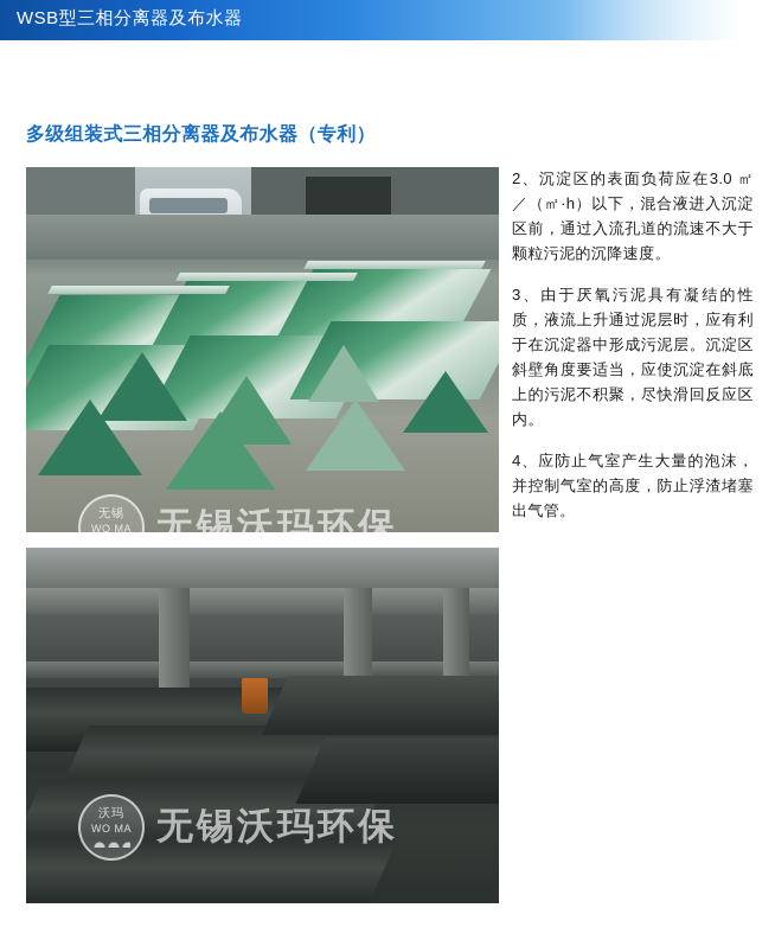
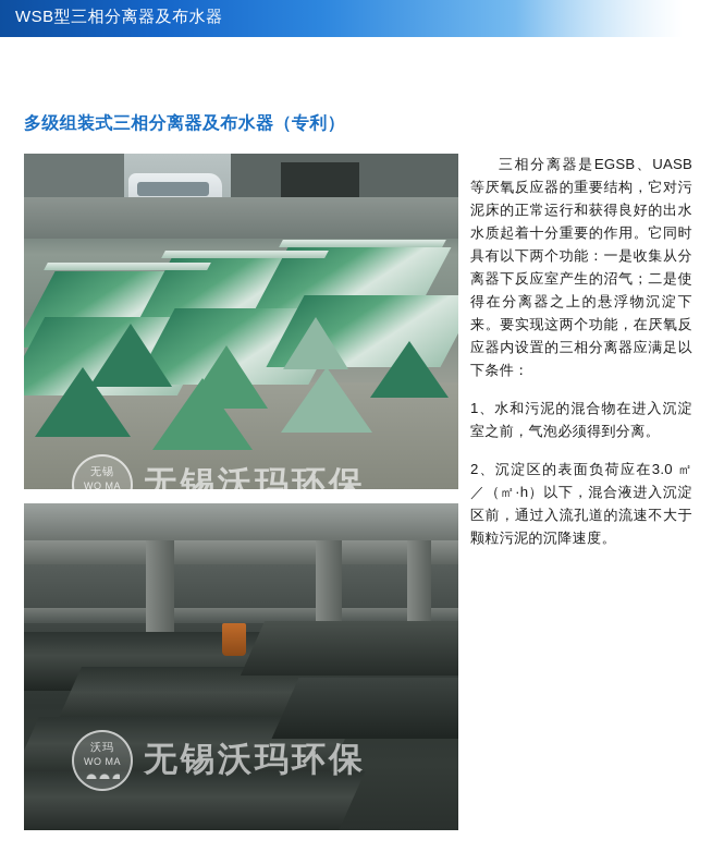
  WSB型三相分离器及布水器
  多级组装式三相分离器及布水器（专利）
  无锡
  WO MA
  无锡沃玛环保
  沃玛
  WO MA
  无锡沃玛环保
+ 三相分离器是EGSB、UASB等厌氧反应器的重要结构，它对污泥床的正常运行和获得良好的出水水质起着十分重要的作用。它同时具有以下两个功能：一是收集从分离器下反应室产生的沼气；二是使得在分离器之上的悬浮物沉淀下来。要实现这两个功能，在厌氧反应器内设置的三相分离器应满足以下条件：
+ 1、水和污泥的混合物在进入沉淀室之前，气泡必须得到分离。
  2、沉淀区的表面负荷应在3.0 ㎡／（㎡·h）以下，混合液进入沉淀区前，通过入流孔道的流速不大于颗粒污泥的沉降速度。
- 3、由于厌氧污泥具有凝结的性质，液流上升通过泥层时，应有利于在沉淀器中形成污泥层。沉淀区斜壁角度要适当，应使沉淀在斜底上的污泥不积聚，尽快滑回反应区内。
- 4、应防止气室产生大量的泡沫，并控制气室的高度，防止浮渣堵塞出气管。
